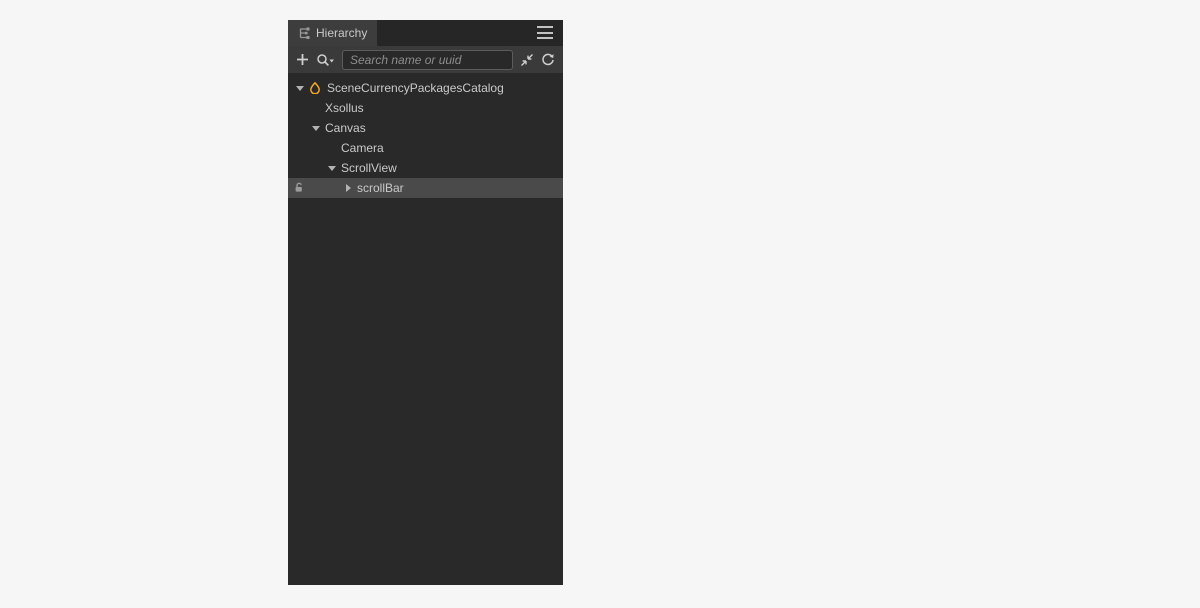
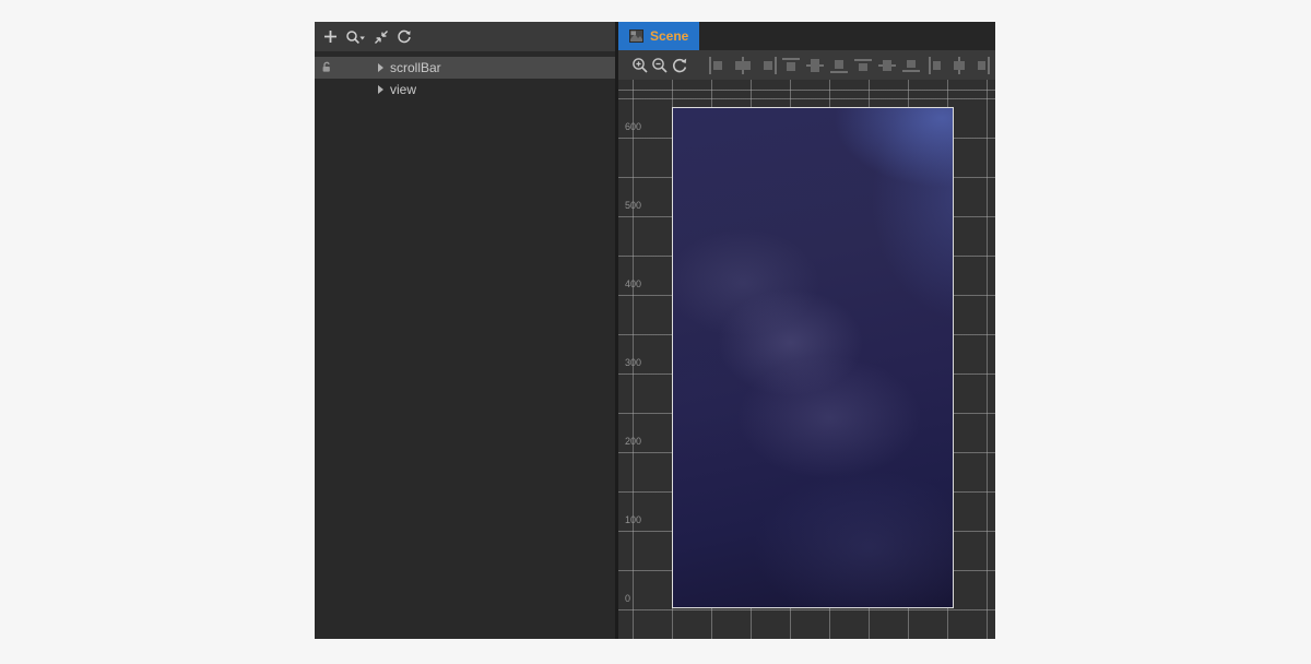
- Hierarchy
- Search name or uuid
- SceneCurrencyPackagesCatalog
- Xsollus
- Canvas
- Camera
- ScrollView
  scrollBar
+ view
+ Scene
+ 600
+ 500
+ 400
+ 300
+ 200
+ 100
+ 0
